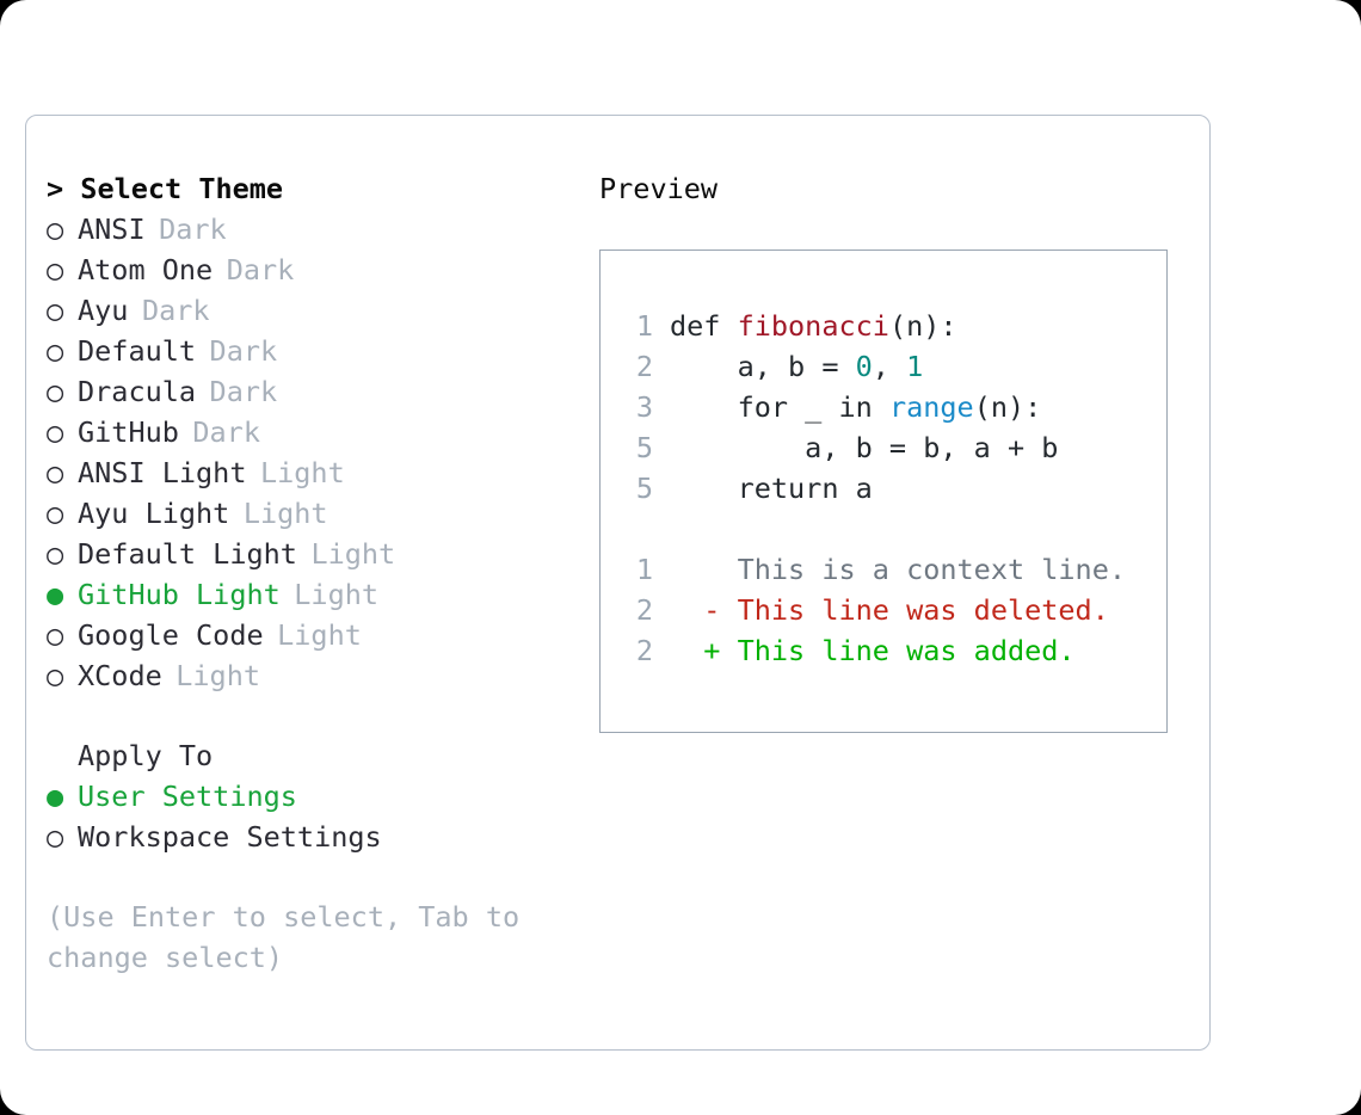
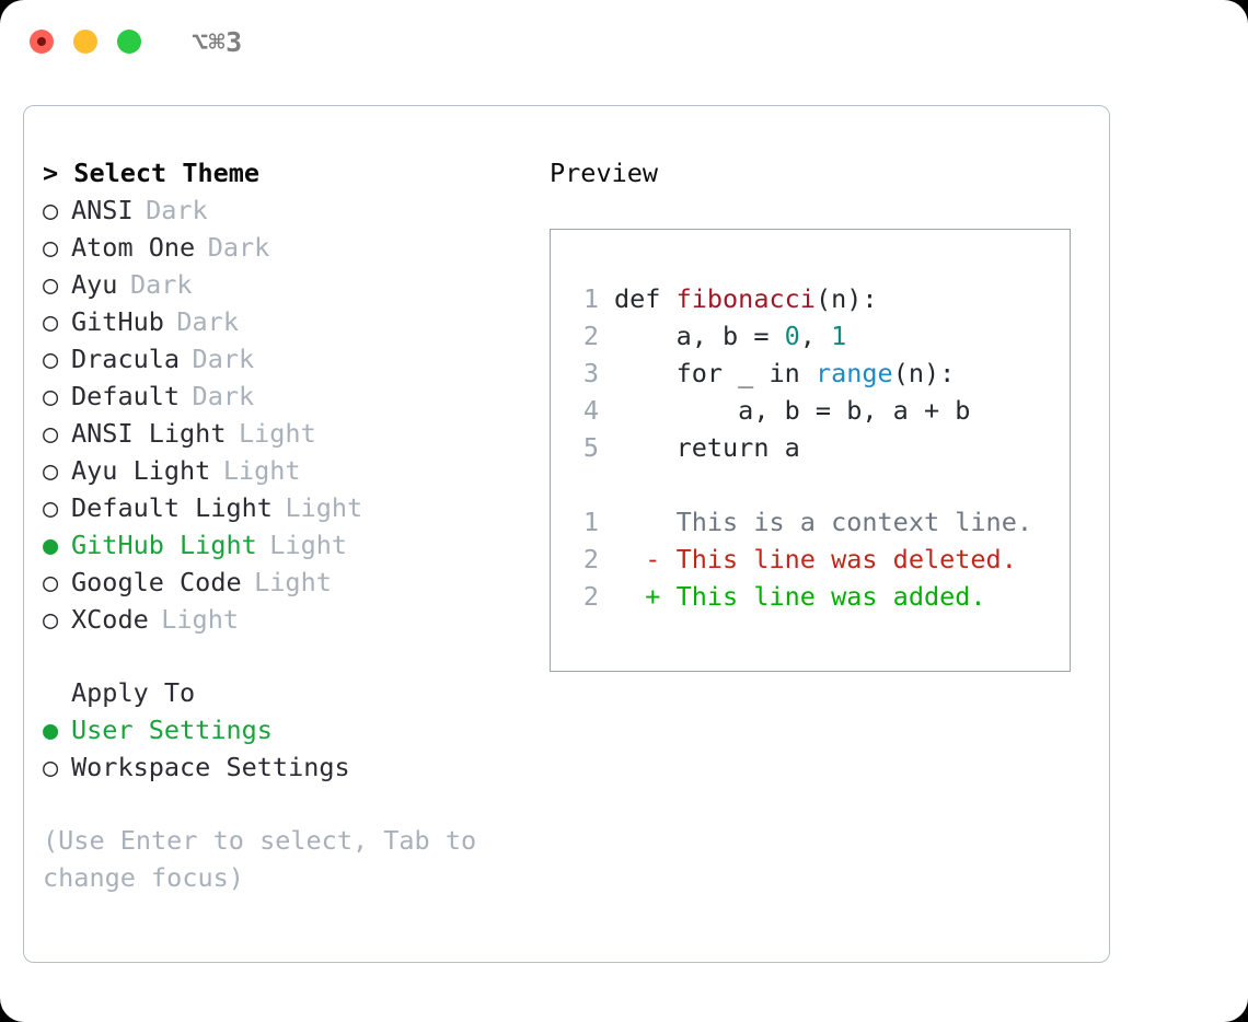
+ ⌥⌘3
  > Select Theme
  ○
  ANSI
  Dark
  ○
  Atom One
  Dark
  ○
  Ayu
  Dark
  ○
- Default
+ GitHub
  Dark
  ○
  Dracula
  Dark
  ○
- GitHub
+ Default
  Dark
  ○
  ANSI Light
  Light
  ○
  Ayu Light
  Light
  ○
  Default Light
  Light
  ●
  GitHub Light
  Light
  ○
  Google Code
  Light
  ○
  XCode
  Light
  Apply To
  ●
  User Settings
  ○
  Workspace Settings
- (Use Enter to select, Tab to change select)
+ (Use Enter to select, Tab to change focus)
  Preview
  1 def fibonacci(n):
  2 a, b = 0, 1
  3 for _ in range(n):
- 5 a, b = b, a + b
+ 4 a, b = b, a + b
  5 return a
  1 This is a context line.
  2 - This line was deleted.
  2 + This line was added.
